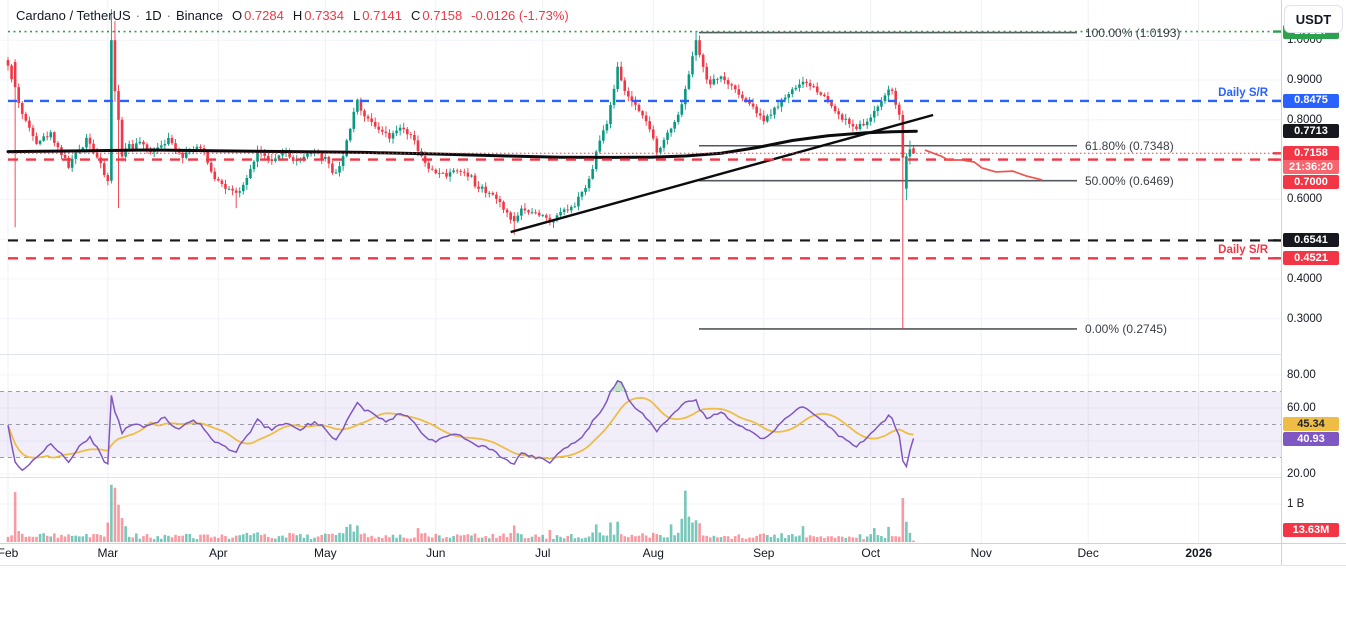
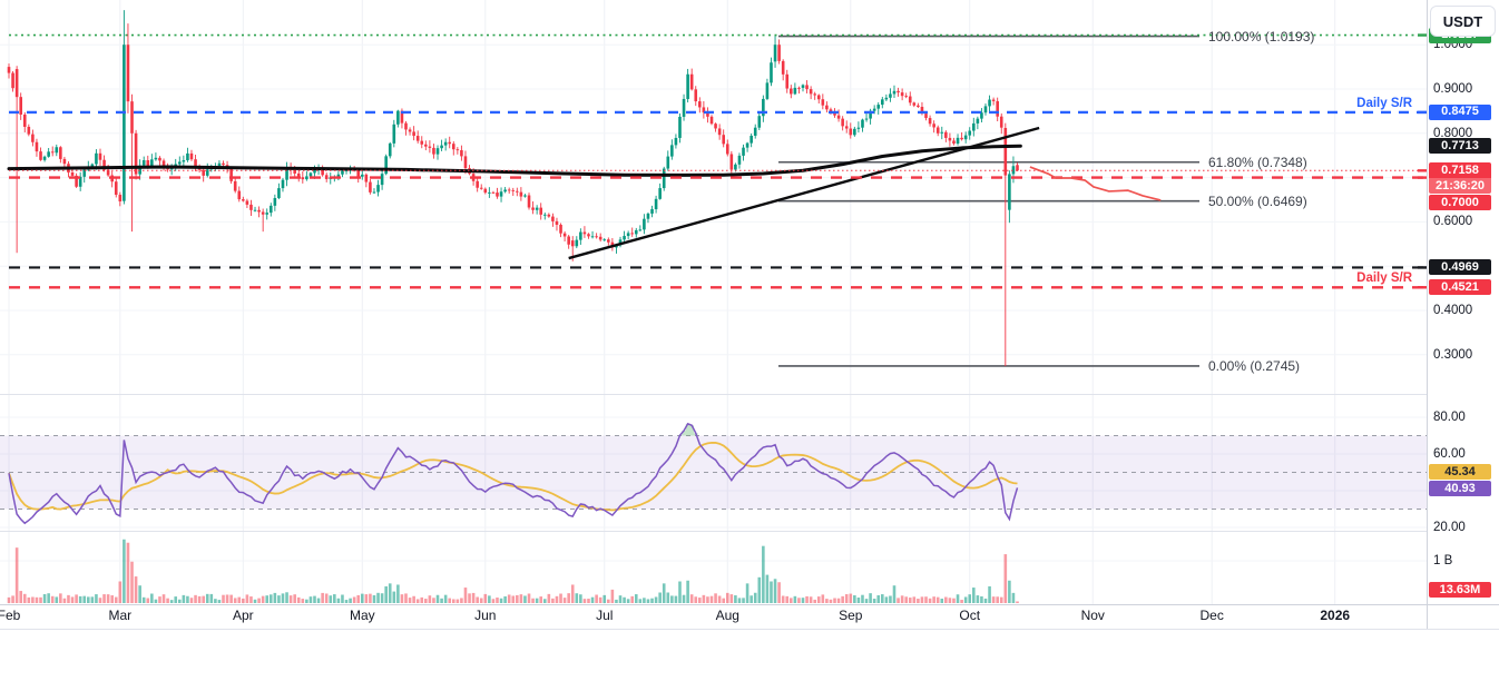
  1.0000
  0.9000
  0.8000
  0.6000
  0.4000
  0.3000
  0.8475
  Daily S/R
  0.7713
  0.7158
  21:36:20
  0.7000
- 0.6541
+ 0.4969
  0.4521
  Daily S/R
  100.00% (1.0193)
  61.80% (0.7348)
  50.00% (0.6469)
  0.00% (0.2745)
  Feb
  Mar
  Apr
  May
  Jun
  Jul
  Aug
  Sep
  Oct
  Nov
  Dec
  2026
  80.00
  60.00
  20.00
  45.34
  40.93
  1 B
  13.63M
- Cardano / TetherUS · 1D · Binance O 0.7284 H 0.7334 L 0.7141 C 0.7158 -0.0126 (-1.73%)
  USDT
